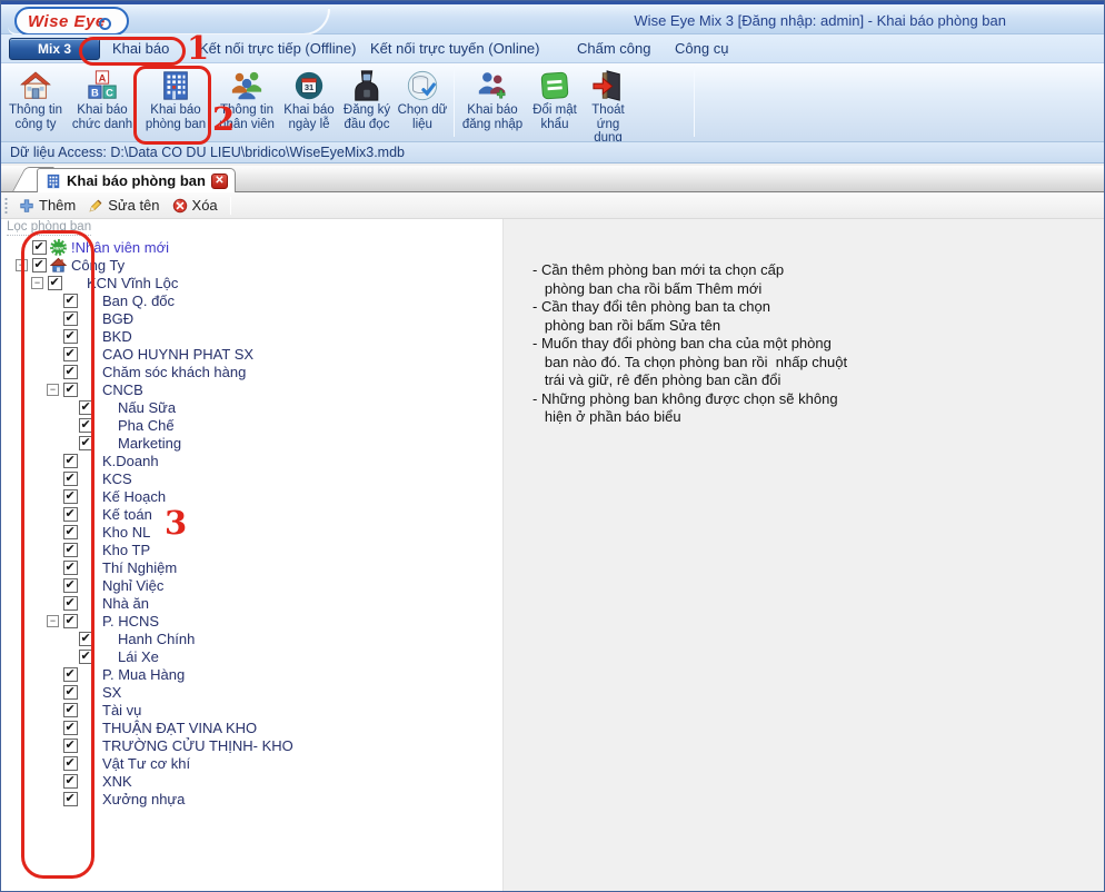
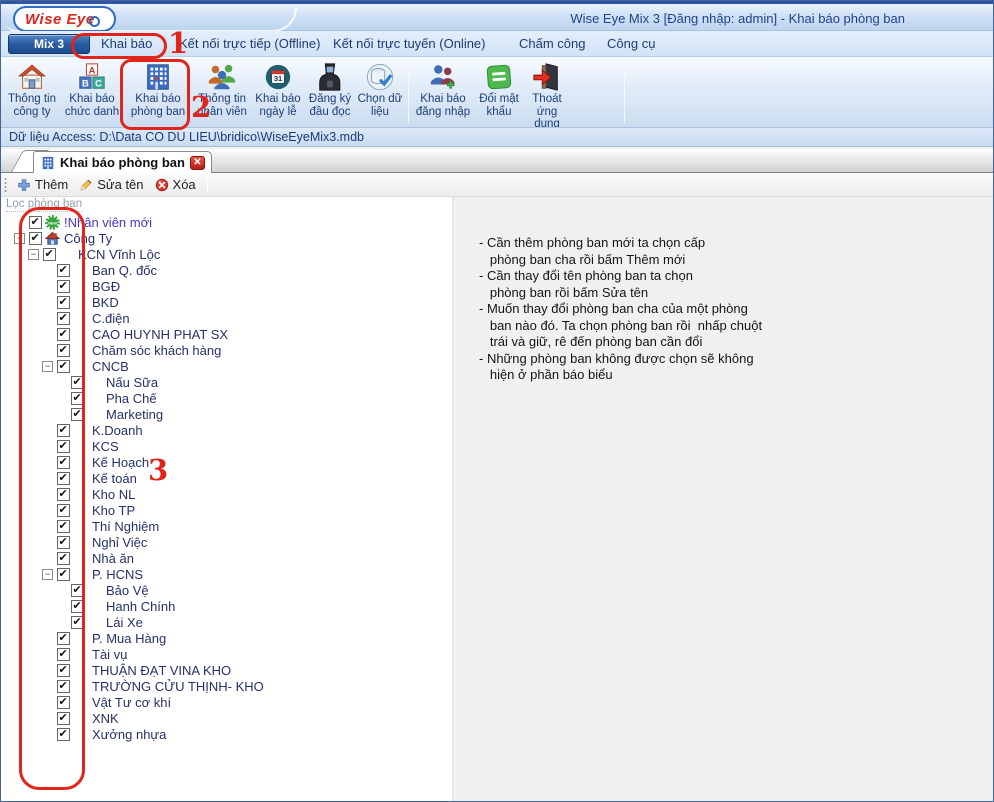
  Wise Eye
  Wise Eye Mix 3 [Đăng nhập: admin] - Khai báo phòng ban
  Mix 3
  Khai báo
  Kết nối trực tiếp (Offline)
  Kết nối trực tuyến (Online)
  Chấm công
  Công cụ
  Thông tin công ty
  A
  B
  C
  Khai báo chức danh
  Khai báo phòng ban
  Thông tin nhân viên
  31
  Khai báo ngày lễ
  Đăng ký đầu đọc
  Chọn dữ liệu
  Khai báo đăng nhập
  Đổi mật khẩu
  Thoát ứng dụng
  Dữ liệu Access: D:\Data CO DU LIEU\bridico\WiseEyeMix3.mdb
  Khai báo phòng ban
  ✕
  Thêm
  Sửa tên
  Xóa
  Lọc phòng ban
  !Nhân viên mới
  −
  Công Ty
  −
  KCN Vĩnh Lộc
  Ban Q. đốc
  BGĐ
  BKD
+ C.điện
  CAO HUYNH PHAT SX
  Chăm sóc khách hàng
  −
  CNCB
  Nấu Sữa
  Pha Chế
  Marketing
  K.Doanh
  KCS
  Kế Hoạch
  Kế toán
  Kho NL
  Kho TP
  Thí Nghiệm
  Nghỉ Việc
  Nhà ăn
  −
  P. HCNS
+ Bảo Vệ
  Hanh Chính
  Lái Xe
  P. Mua Hàng
- SX
  Tài vụ
  THUẬN ĐẠT VINA KHO
  TRƯỜNG CỬU THỊNH- KHO
  Vật Tư cơ khí
  XNK
  Xưởng nhựa
  - Cần thêm phòng ban mới ta chọn cấp
  phòng ban cha rồi bấm Thêm mới
  - Cần thay đổi tên phòng ban ta chọn
  phòng ban rồi bấm Sửa tên
  - Muốn thay đổi phòng ban cha của một phòng
  ban nào đó. Ta chọn phòng ban rồi nhấp chuột
  trái và giữ, rê đến phòng ban cần đổi
  - Những phòng ban không được chọn sẽ không
  hiện ở phần báo biểu
  1
  2
  3
